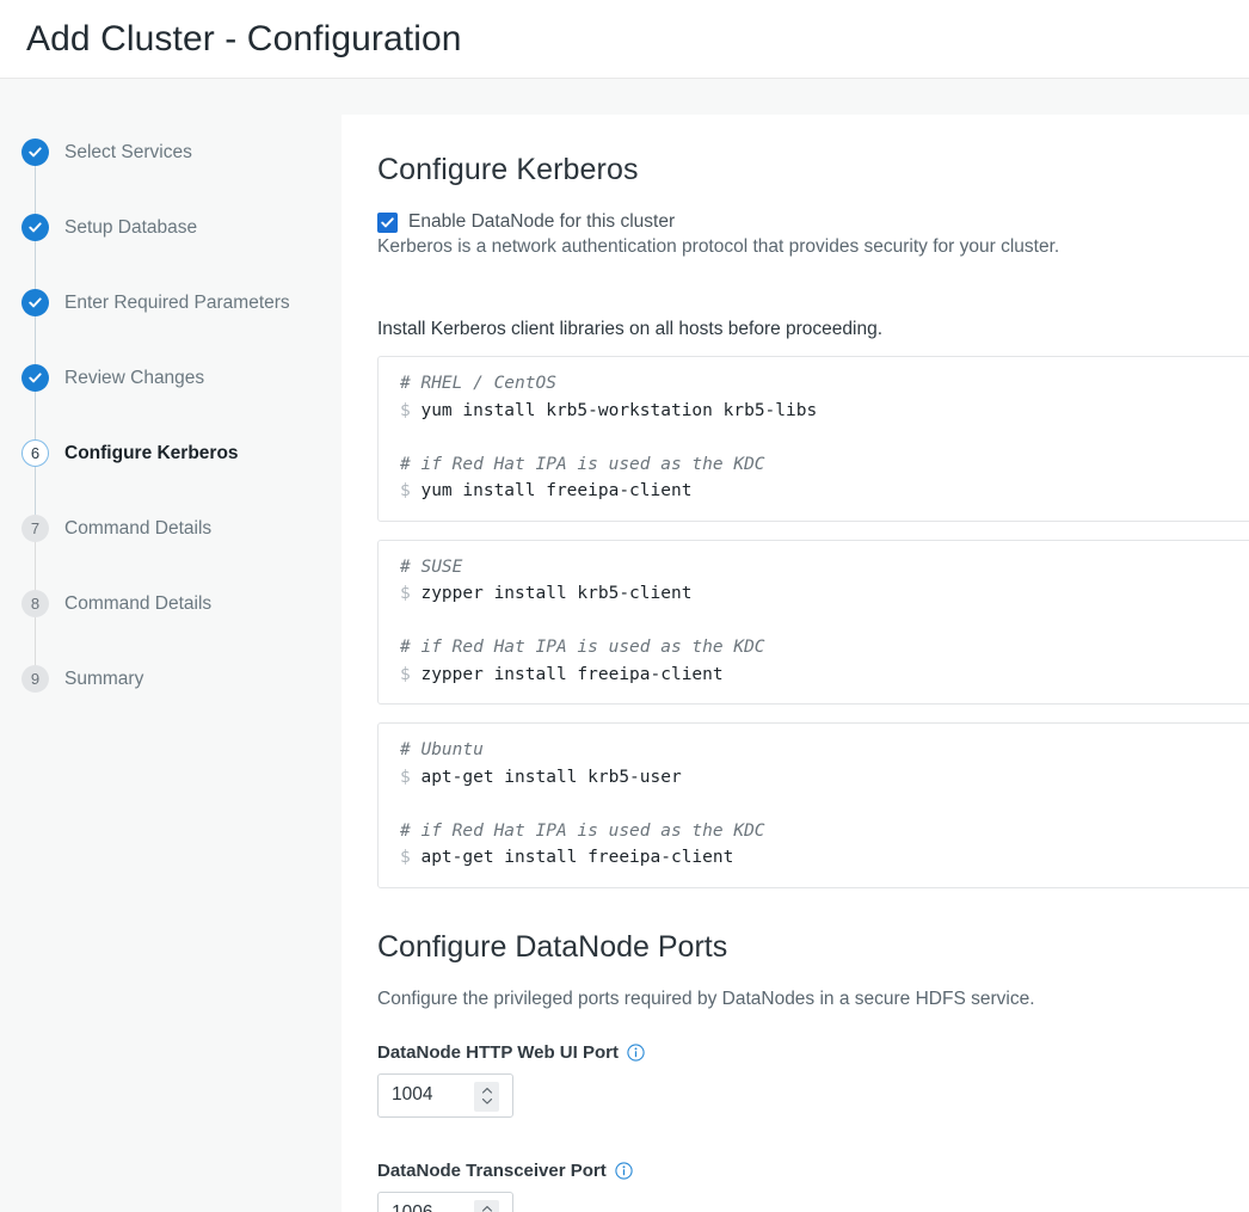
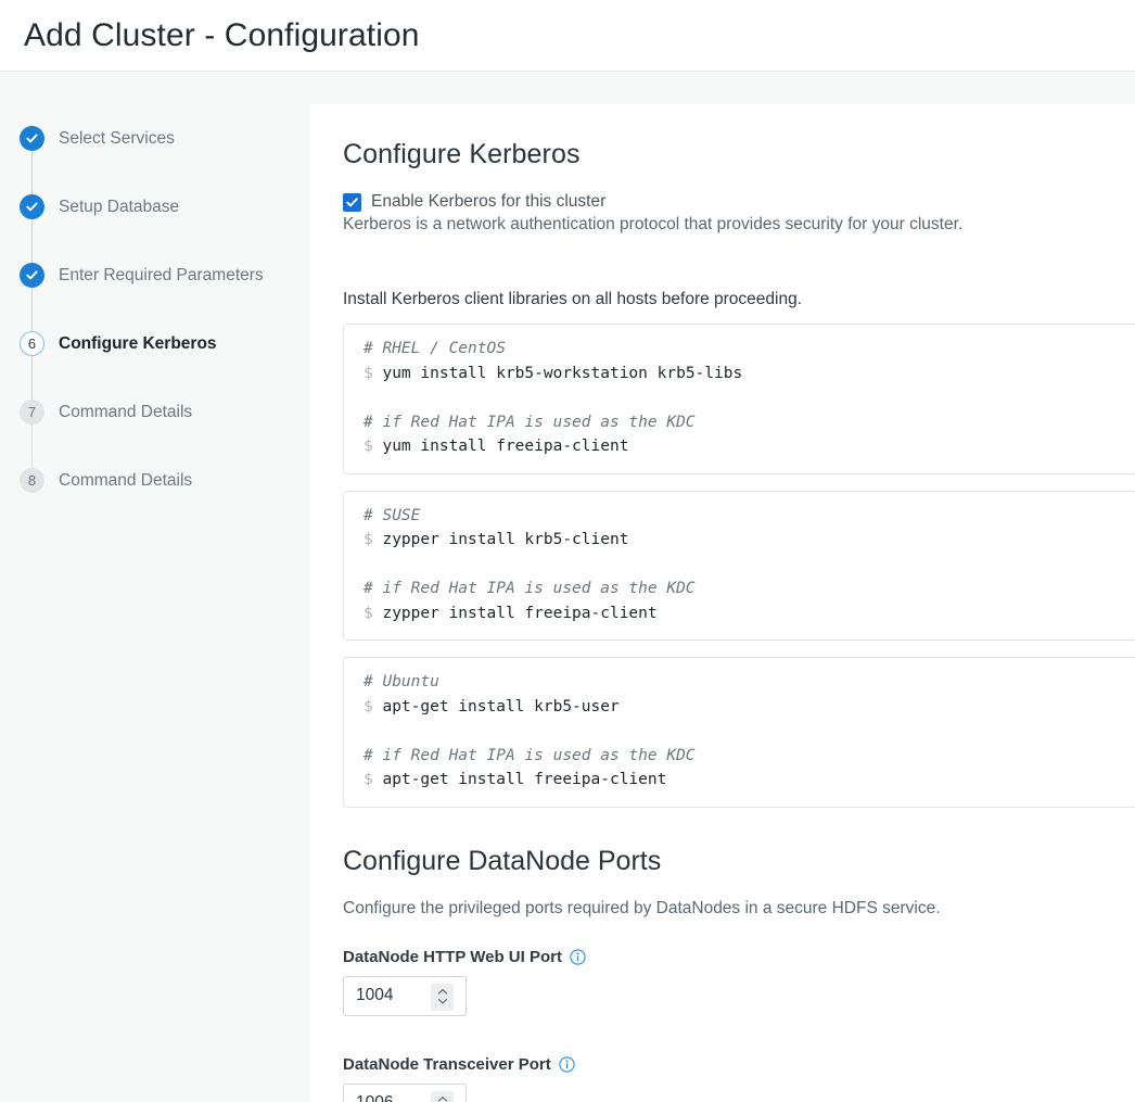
  Add Cluster - Configuration
  Select Services
  Setup Database
  Enter Required Parameters
- Review Changes
  6
  Configure Kerberos
  7
  Command Details
  8
  Command Details
- 9
- Summary
  Configure Kerberos
- Enable DataNode for this cluster
+ Enable Kerberos for this cluster
  Kerberos is a network authentication protocol that provides security for your cluster.
  Install Kerberos client libraries on all hosts before proceeding.
  # RHEL / CentOS
  $ yum install krb5-workstation krb5-libs
  # if Red Hat IPA is used as the KDC
  $ yum install freeipa-client
  # SUSE
  $ zypper install krb5-client
  # if Red Hat IPA is used as the KDC
  $ zypper install freeipa-client
  # Ubuntu
  $ apt-get install krb5-user
  # if Red Hat IPA is used as the KDC
  $ apt-get install freeipa-client
  Configure DataNode Ports
  Configure the privileged ports required by DataNodes in a secure HDFS service.
  DataNode HTTP Web UI Port
  1004
  DataNode Transceiver Port
